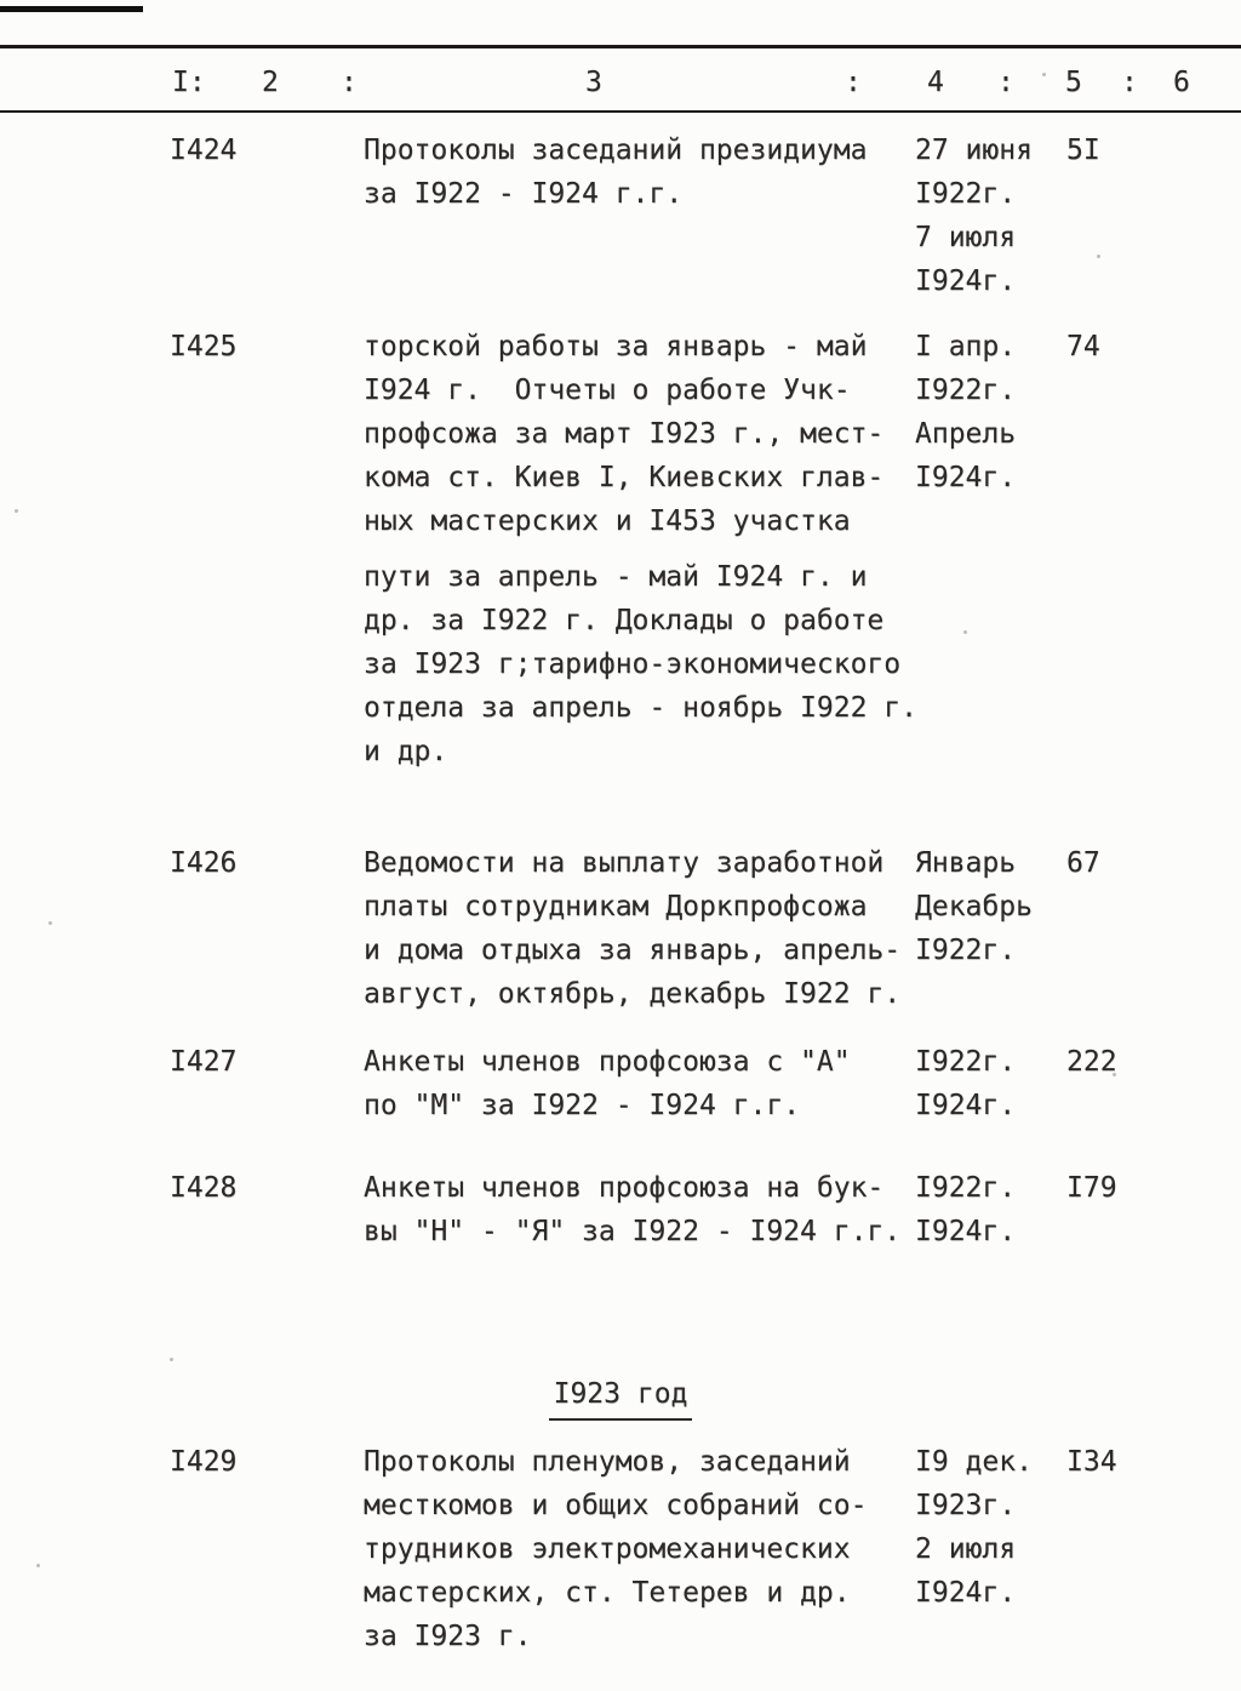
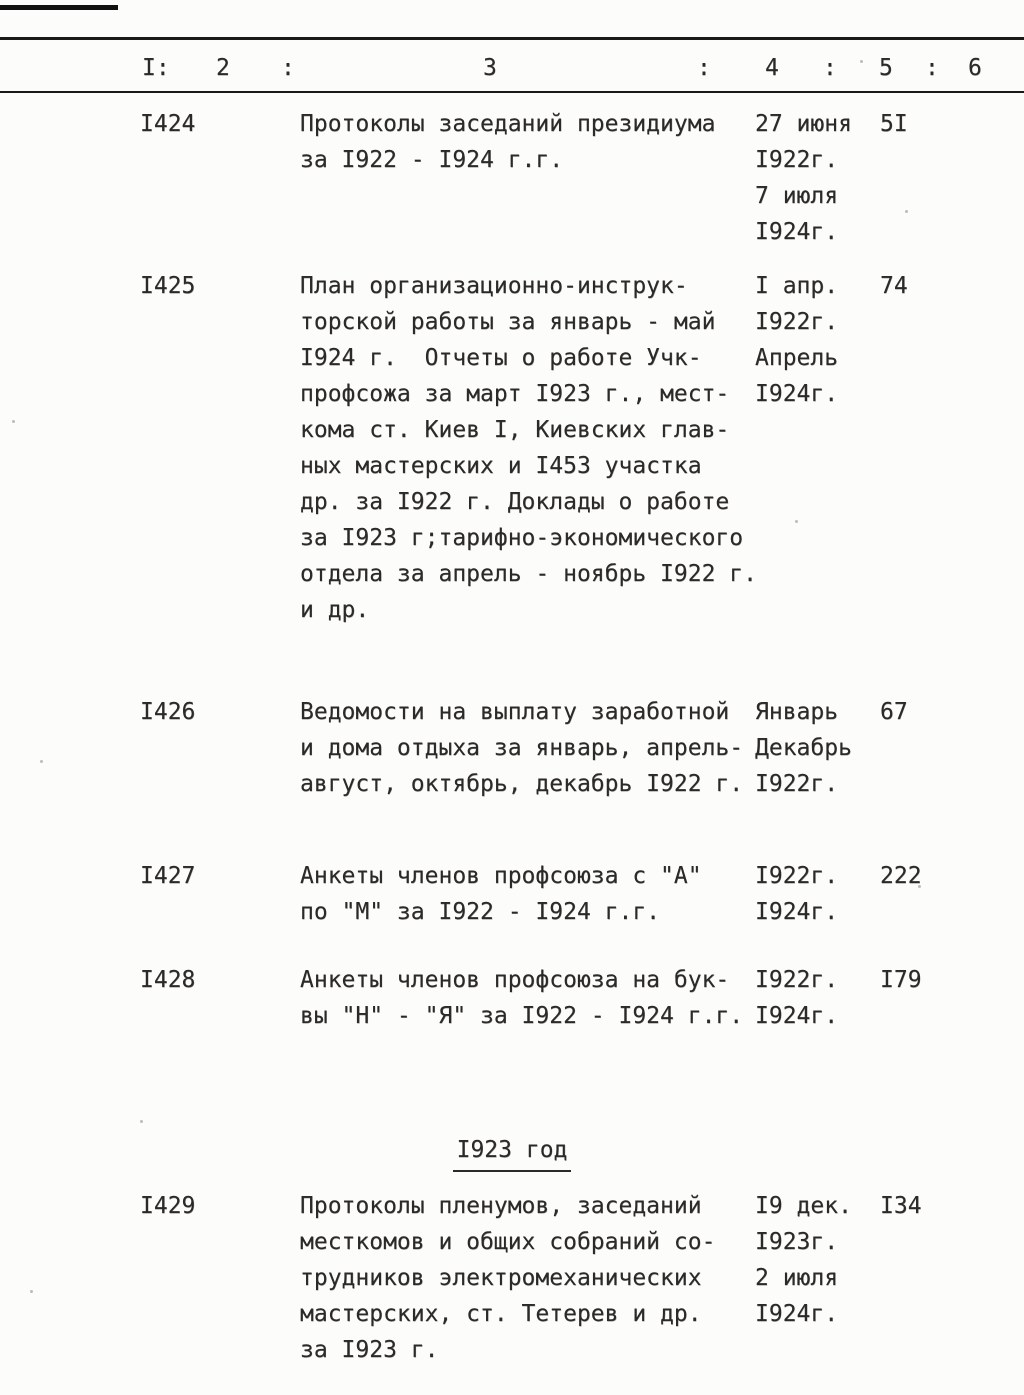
  I:
  2
  :
  3
  :
  4
  :
  5
  :
  6
  I424
  Протоколы заседаний президиума
  за I922 - I924 г.г.
  27 июня
  I922г.
  7 июля
  I924г.
  5I
  I425
+ План организационно-инструк-
  торской работы за январь - май
  I924 г. Отчеты о работе Учк-
  профсожа за март I923 г., мест-
  кома ст. Киев I, Киевских глав-
  ных мастерских и I453 участка
- пути за апрель - май I924 г. и
  др. за I922 г. Доклады о работе
  за I923 г;тарифно-экономического
  отдела за апрель - ноябрь I922 г.
  и др.
  I апр.
  I922г.
  Апрель
  I924г.
  74
  I426
  Ведомости на выплату заработной
- платы сотрудникам Доркпрофсожа
  и дома отдыха за январь, апрель-
  август, октябрь, декабрь I922 г.
  Январь
  Декабрь
  I922г.
  67
  I427
  Анкеты членов профсоюза с "А"
  по "М" за I922 - I924 г.г.
  I922г.
  I924г.
  222
  I428
  Анкеты членов профсоюза на бук-
  вы "Н" - "Я" за I922 - I924 г.г.
  I922г.
  I924г.
  I79
  I923 год
  I429
  Протоколы пленумов, заседаний
  месткомов и общих собраний со-
  трудников электромеханических
  мастерских, ст. Тетерев и др.
  за I923 г.
  I9 дек.
  I923г.
  2 июля
  I924г.
  I34
